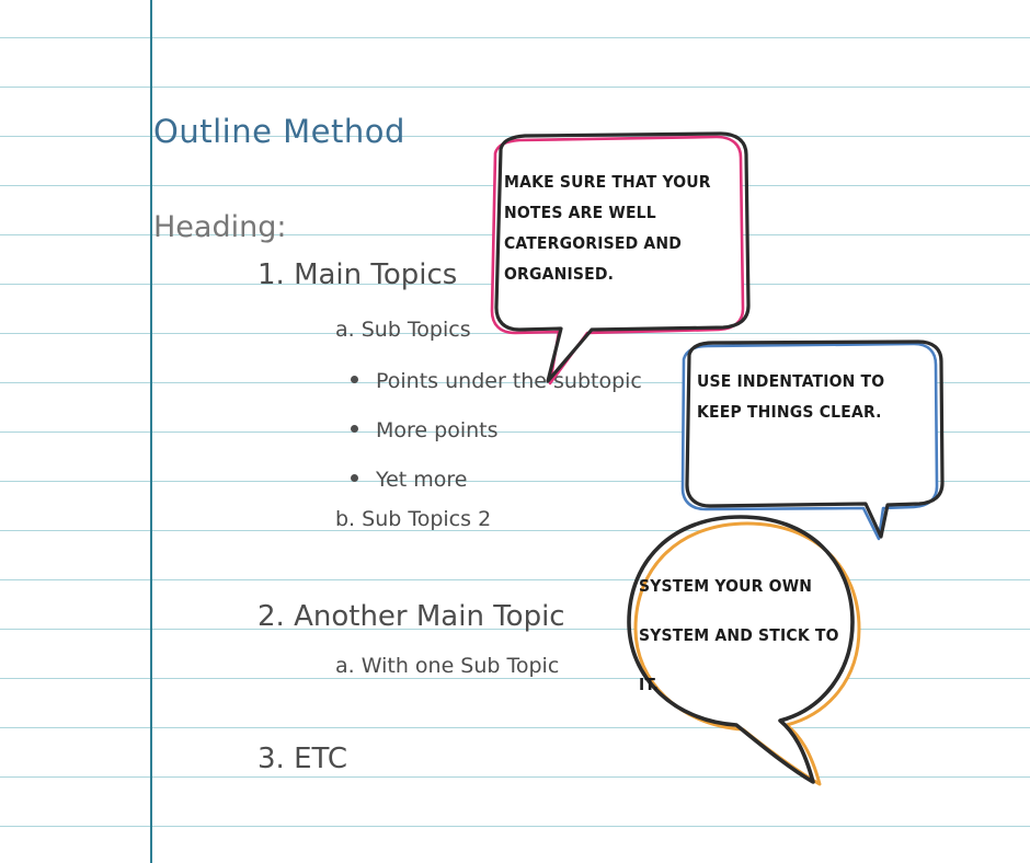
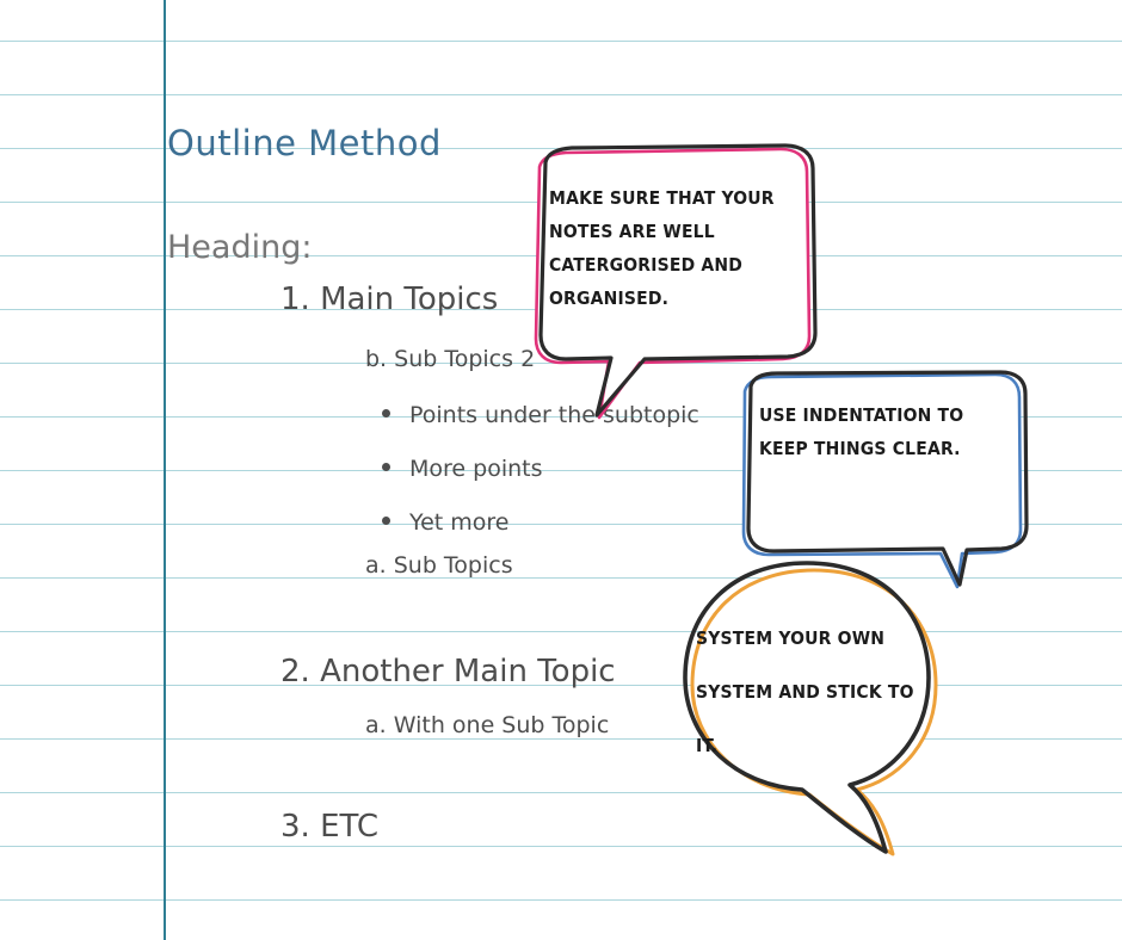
  Outline Method
  Heading:
  1. Main Topics
- a. Sub Topics
+ b. Sub Topics 2
  Points under the subtopic
  More points
  Yet more
- b. Sub Topics 2
+ a. Sub Topics
  2. Another Main Topic
  a. With one Sub Topic
  3. ETC
  MAKE SURE THAT YOUR NOTES ARE WELL CATERGORISED AND ORGANISED.
  USE INDENTATION TO KEEP THINGS CLEAR.
  SYSTEM YOUR OWN SYSTEM AND STICK TO IT.
